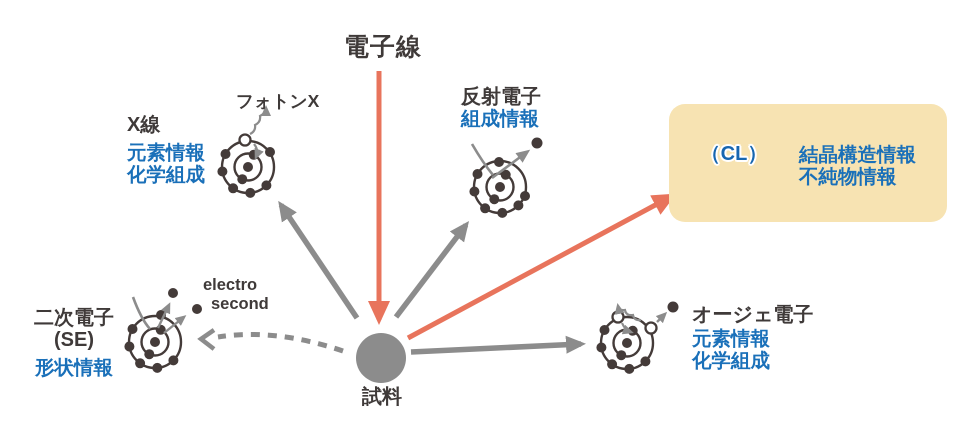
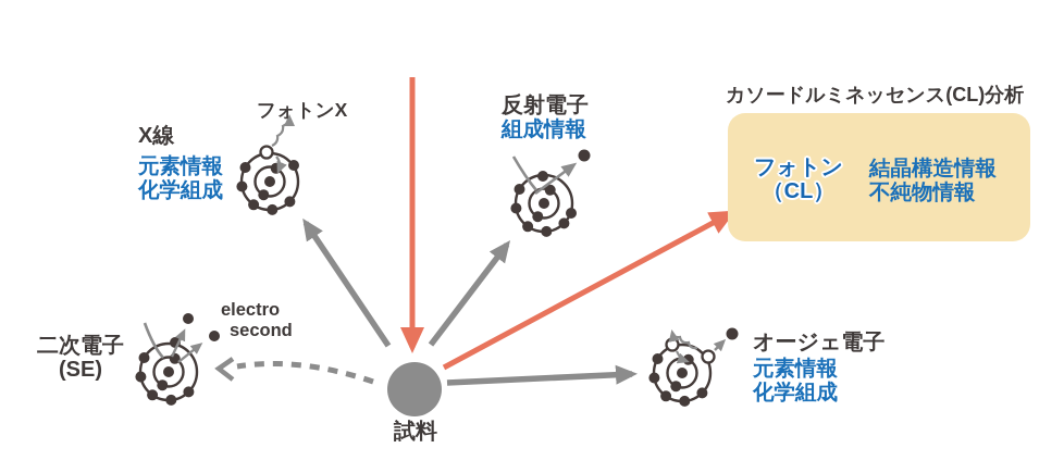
- 電子線
  フォトンX
  X線
  元素情報
  化学組成
  反射電子
  組成情報
+ カソードルミネッセンス(CL)分析
+ フォトン
  （CL）
  結晶構造情報
  不純物情報
  二次電子
  (SE)
- 形状情報
  electro
  second
  オージェ電子
  元素情報
  化学組成
  試料
